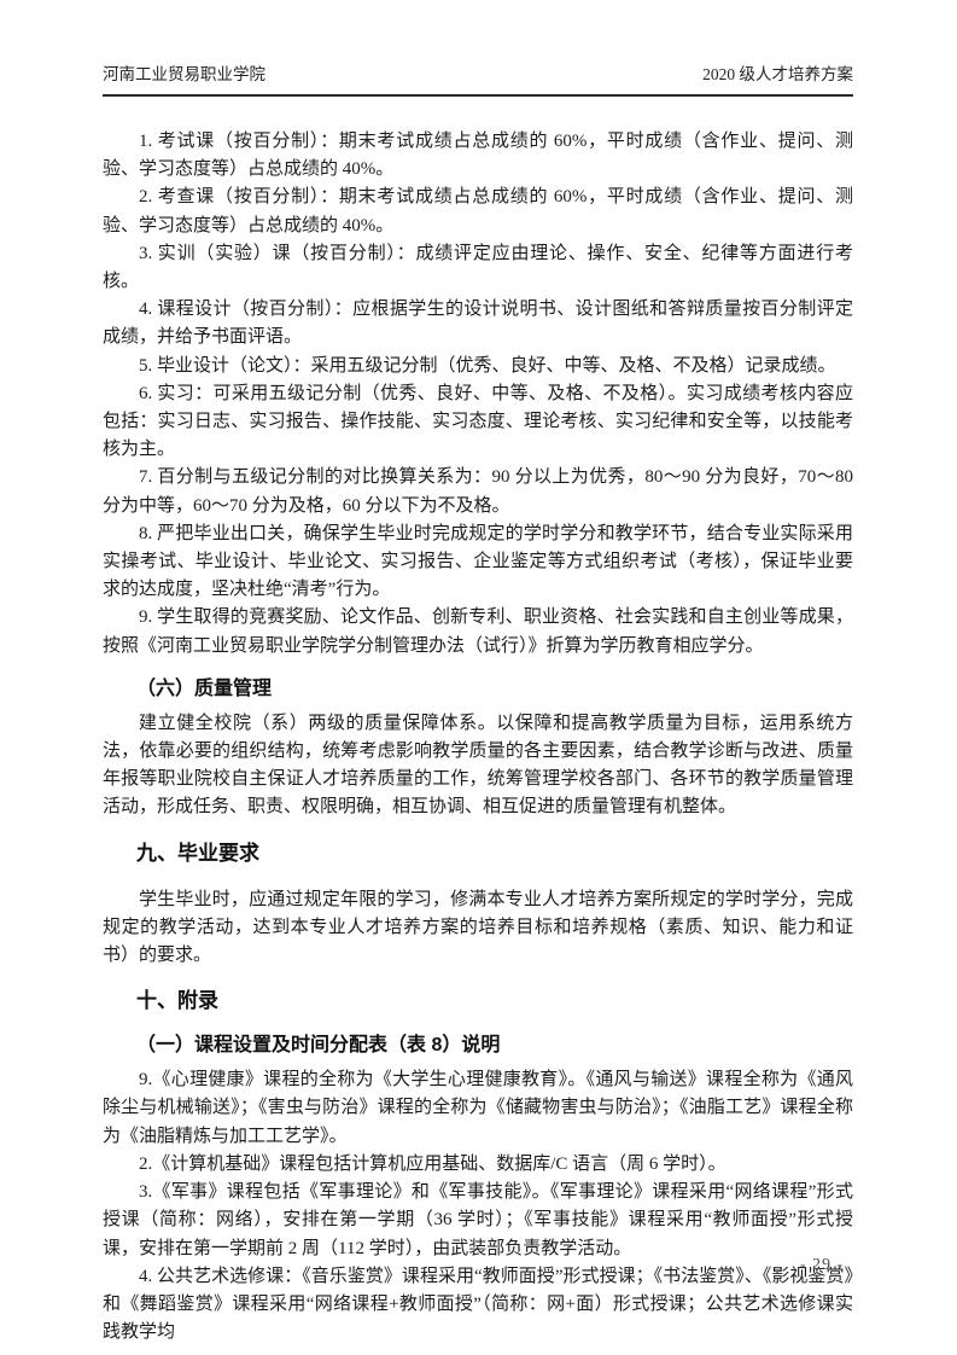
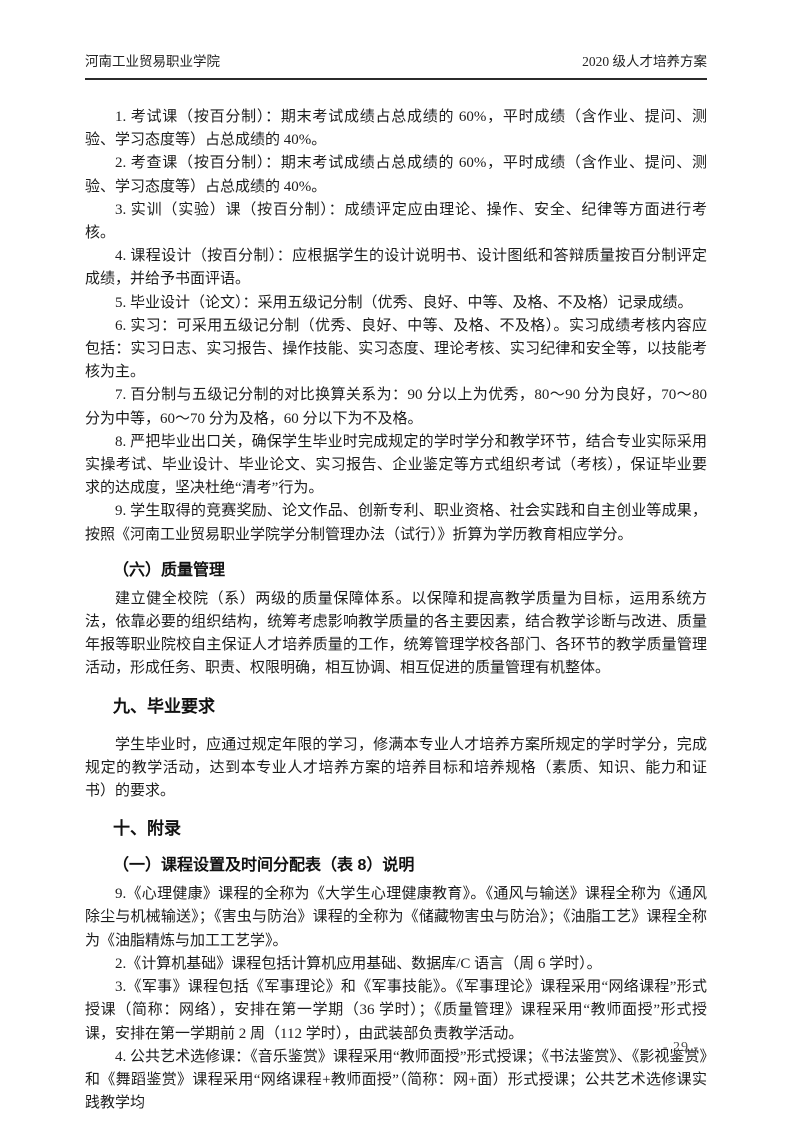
  河南工业贸易职业学院
  2020 级人才培养方案
  1. 考试课（按百分制）：期末考试成绩占总成绩的 60%，平时成绩（含作业、提问、测验、学习态度等）占总成绩的 40%。
  2. 考查课（按百分制）：期末考试成绩占总成绩的 60%，平时成绩（含作业、提问、测验、学习态度等）占总成绩的 40%。
  3. 实训（实验）课（按百分制）：成绩评定应由理论、操作、安全、纪律等方面进行考核。
  4. 课程设计（按百分制）：应根据学生的设计说明书、设计图纸和答辩质量按百分制评定成绩，并给予书面评语。
  5. 毕业设计（论文）：采用五级记分制（优秀、良好、中等、及格、不及格）记录成绩。
  6. 实习：可采用五级记分制（优秀、良好、中等、及格、不及格）。实习成绩考核内容应包括：实习日志、实习报告、操作技能、实习态度、理论考核、实习纪律和安全等，以技能考核为主。
  7. 百分制与五级记分制的对比换算关系为：90 分以上为优秀，80～90 分为良好，70～80 分为中等，60～70 分为及格，60 分以下为不及格。
  8. 严把毕业出口关，确保学生毕业时完成规定的学时学分和教学环节，结合专业实际采用实操考试、毕业设计、毕业论文、实习报告、企业鉴定等方式组织考试（考核），保证毕业要求的达成度，坚决杜绝“清考”行为。
  9. 学生取得的竞赛奖励、论文作品、创新专利、职业资格、社会实践和自主创业等成果，按照《河南工业贸易职业学院学分制管理办法（试行）》折算为学历教育相应学分。
  （六）质量管理
  建立健全校院（系）两级的质量保障体系。以保障和提高教学质量为目标，运用系统方法，依靠必要的组织结构，统筹考虑影响教学质量的各主要因素，结合教学诊断与改进、质量年报等职业院校自主保证人才培养质量的工作，统筹管理学校各部门、各环节的教学质量管理活动，形成任务、职责、权限明确，相互协调、相互促进的质量管理有机整体。
  九、毕业要求
  学生毕业时，应通过规定年限的学习，修满本专业人才培养方案所规定的学时学分，完成规定的教学活动，达到本专业人才培养方案的培养目标和培养规格（素质、知识、能力和证书）的要求。
  十、附录
  （一）课程设置及时间分配表（表 8）说明
  9.《心理健康》课程的全称为《大学生心理健康教育》。《通风与输送》课程全称为《通风除尘与机械输送》；《害虫与防治》课程的全称为《储藏物害虫与防治》；《油脂工艺》课程全称为《油脂精炼与加工工艺学》。
  2.《计算机基础》课程包括计算机应用基础、数据库/C 语言（周 6 学时）。
- 3.《军事》课程包括《军事理论》和《军事技能》。《军事理论》课程采用“网络课程”形式授课（简称：网络），安排在第一学期（36 学时）；《军事技能》课程采用“教师面授”形式授课，安排在第一学期前 2 周（112 学时），由武装部负责教学活动。
+ 3.《军事》课程包括《军事理论》和《军事技能》。《军事理论》课程采用“网络课程”形式授课（简称：网络），安排在第一学期（36 学时）；《质量管理》课程采用“教师面授”形式授课，安排在第一学期前 2 周（112 学时），由武装部负责教学活动。
  4. 公共艺术选修课：《音乐鉴赏》课程采用“教师面授”形式授课；《书法鉴赏》、《影视鉴赏》和《舞蹈鉴赏》课程采用“网络课程+教师面授”（简称：网+面）形式授课；公共艺术选修课实践教学均
  - 29 -
